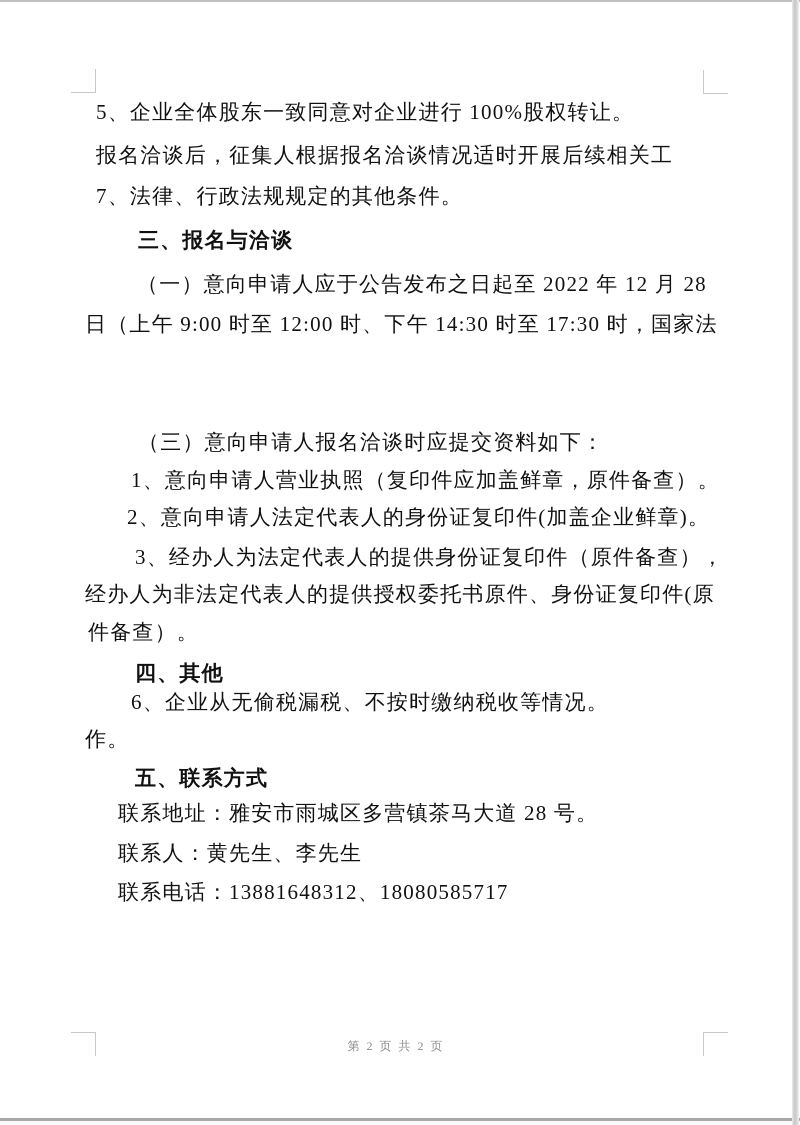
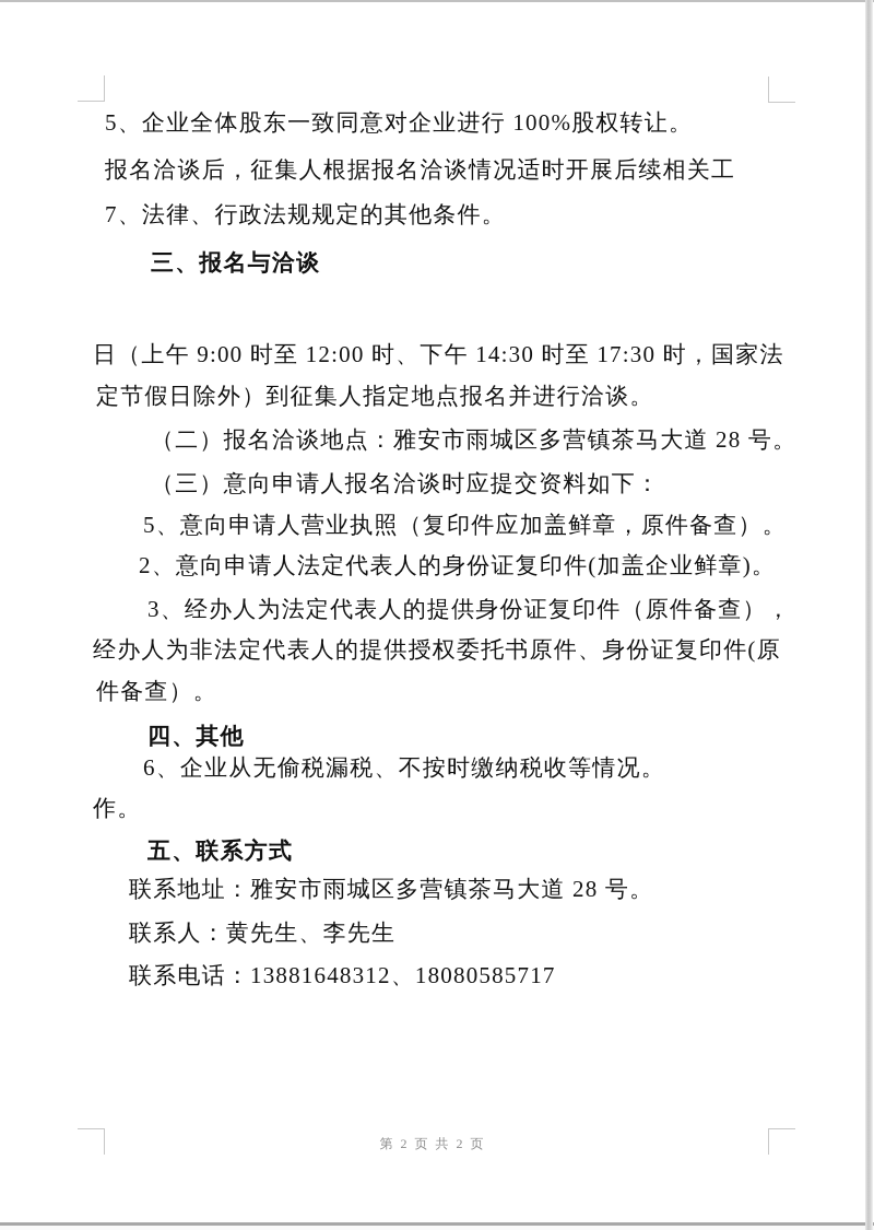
  5、企业全体股东一致同意对企业进行 100%股权转让。
  报名洽谈后，征集人根据报名洽谈情况适时开展后续相关工
  7、法律、行政法规规定的其他条件。
  三、报名与洽谈
- （一）意向申请人应于公告发布之日起至 2022 年 12 月 28
  日（上午 9:00 时至 12:00 时、下午 14:30 时至 17:30 时，国家法
+ 定节假日除外）到征集人指定地点报名并进行洽谈。
+ （二）报名洽谈地点：雅安市雨城区多营镇茶马大道 28 号。
  （三）意向申请人报名洽谈时应提交资料如下：
- 1、意向申请人营业执照（复印件应加盖鲜章，原件备查）。
+ 5、意向申请人营业执照（复印件应加盖鲜章，原件备查）。
  2、意向申请人法定代表人的身份证复印件(加盖企业鲜章)。
  3、经办人为法定代表人的提供身份证复印件（原件备查），
  经办人为非法定代表人的提供授权委托书原件、身份证复印件(原
  件备查）。
  四、其他
  6、企业从无偷税漏税、不按时缴纳税收等情况。
  作。
  五、联系方式
  联系地址：雅安市雨城区多营镇茶马大道 28 号。
  联系人：黄先生、李先生
  联系电话：13881648312、18080585717
  第 2 页 共 2 页
